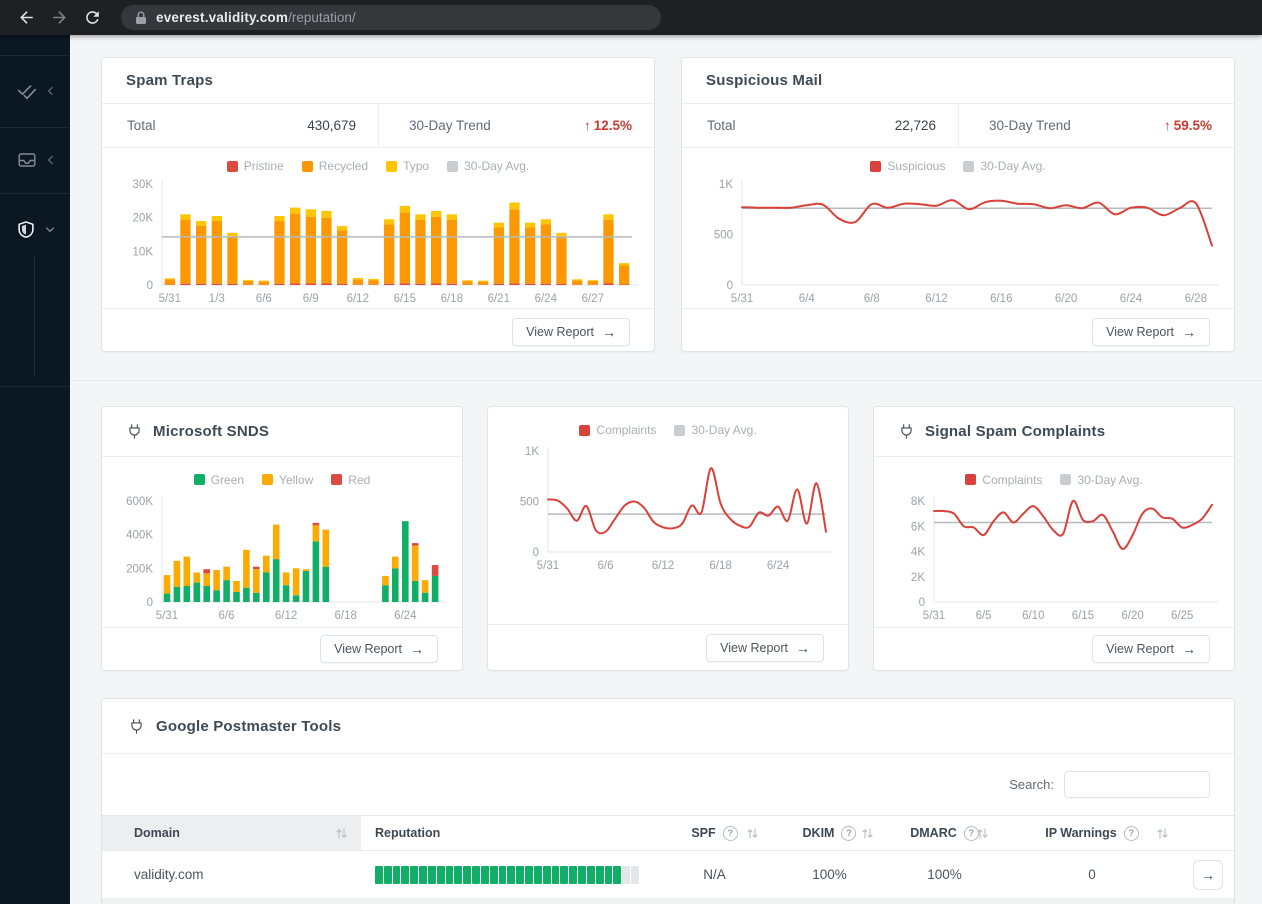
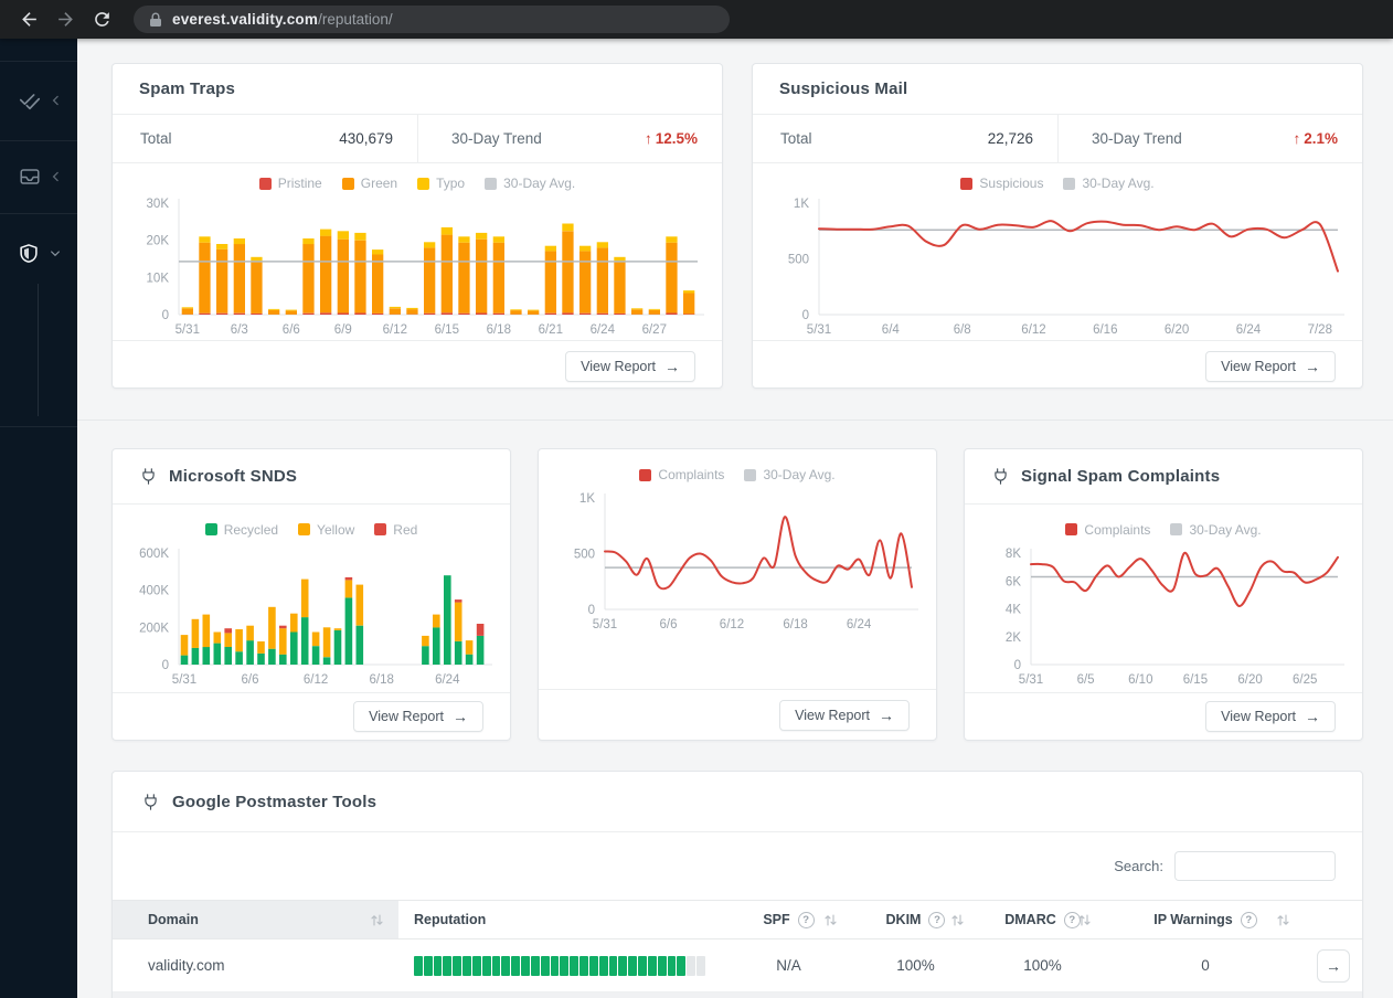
  everest.validity.com/reputation/
  Spam Traps
  Total
  430,679
  30-Day Trend
  ↑
  12.5%
  Pristine
- Recycled
+ Green
  Typo
  30-Day Avg.
  0
  10K
  20K
  30K
  5/31
- 1/3
+ 6/3
  6/6
  6/9
  6/12
  6/15
  6/18
  6/21
  6/24
  6/27
  View Report
  →
  Suspicious Mail
  Total
  22,726
  30-Day Trend
  ↑
- 59.5%
+ 2.1%
  Suspicious
  30-Day Avg.
  0
  500
  1K
  5/31
  6/4
  6/8
  6/12
  6/16
  6/20
  6/24
- 6/28
+ 7/28
  View Report
  →
  Microsoft SNDS
- Green
+ Recycled
  Yellow
  Red
  0
  200K
  400K
  600K
  5/31
  6/6
  6/12
  6/18
  6/24
  View Report
  →
  Complaints
  30-Day Avg.
  0
  500
  1K
  5/31
  6/6
  6/12
  6/18
  6/24
  View Report
  →
  Signal Spam Complaints
  Complaints
  30-Day Avg.
  0
  2K
  4K
  6K
  8K
  5/31
  6/5
  6/10
  6/15
  6/20
  6/25
  View Report
  →
  Google Postmaster Tools
  Search:
  Domain
  Reputation
  SPF
  ?
  DKIM
  ?
  DMARC
  ?
  IP Warnings
  ?
  validity.com
  N/A
  100%
  100%
  0
  →
